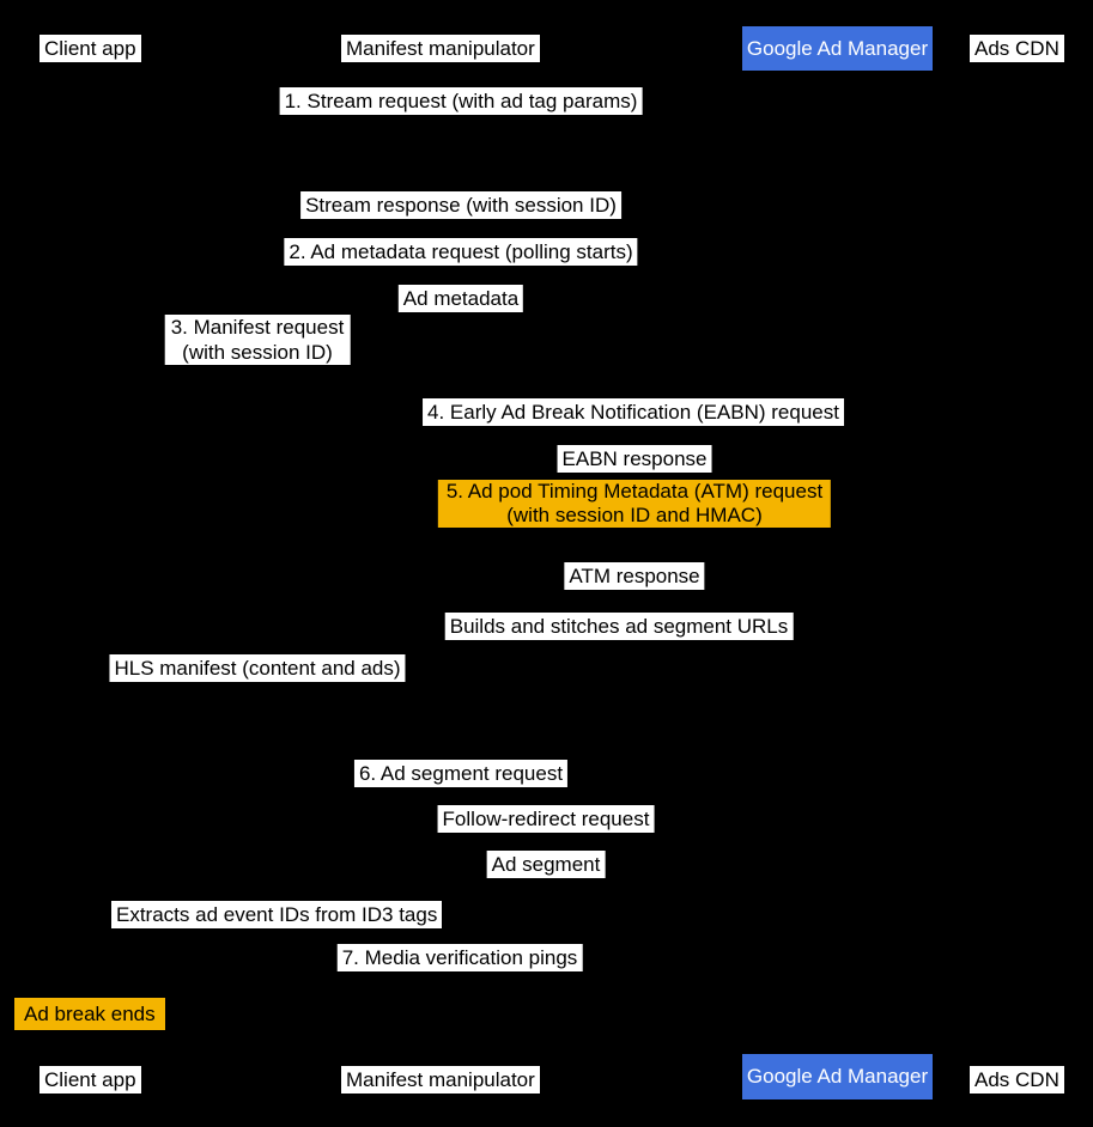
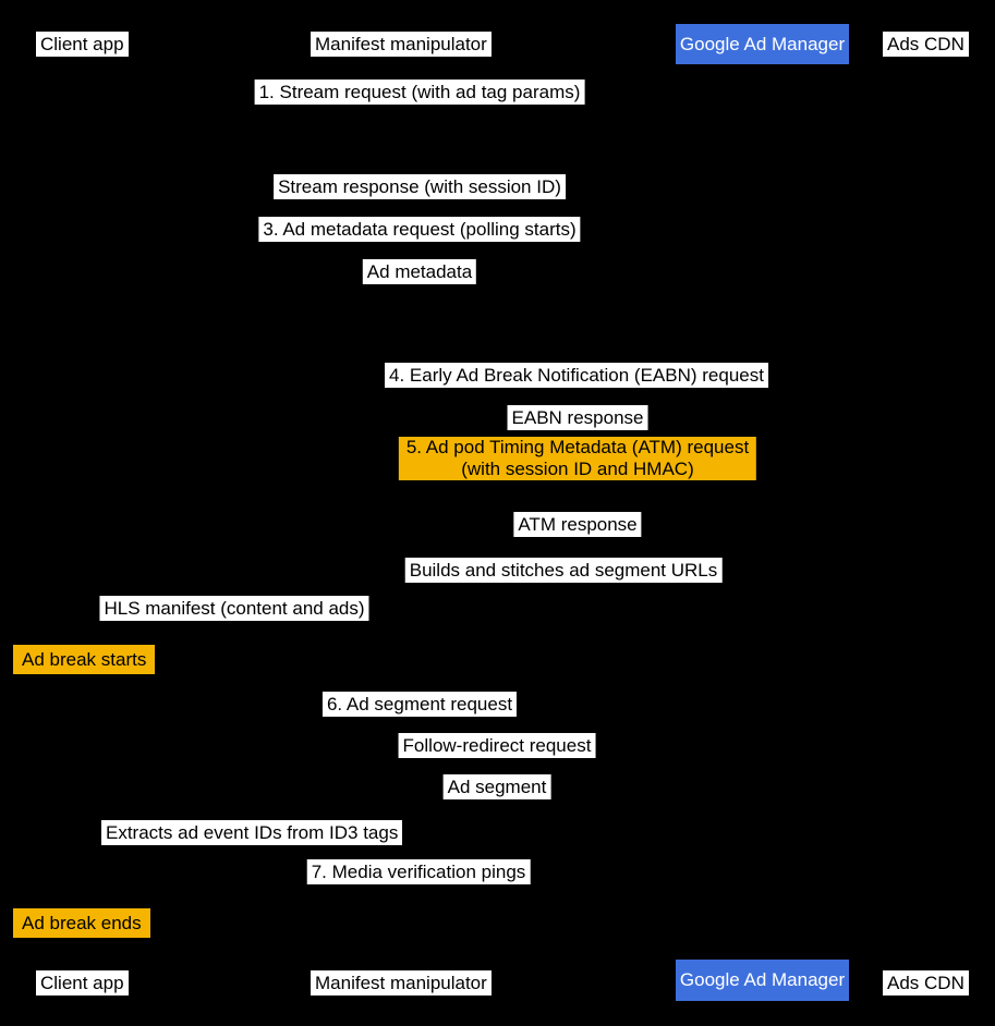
  Client app
  Manifest manipulator
  Google Ad Manager
  Ads CDN
  1. Stream request (with ad tag params)
  Stream response (with session ID)
- 2. Ad metadata request (polling starts)
+ 3. Ad metadata request (polling starts)
  Ad metadata
- 3. Manifest request
- (with session ID)
  4. Early Ad Break Notification (EABN) request
  EABN response
  5. Ad pod Timing Metadata (ATM) request
  (with session ID and HMAC)
  ATM response
  Builds and stitches ad segment URLs
  HLS manifest (content and ads)
+ Ad break starts
  6. Ad segment request
  Follow-redirect request
  Ad segment
  Extracts ad event IDs from ID3 tags
  7. Media verification pings
  Ad break ends
  Client app
  Manifest manipulator
  Google Ad Manager
  Ads CDN
